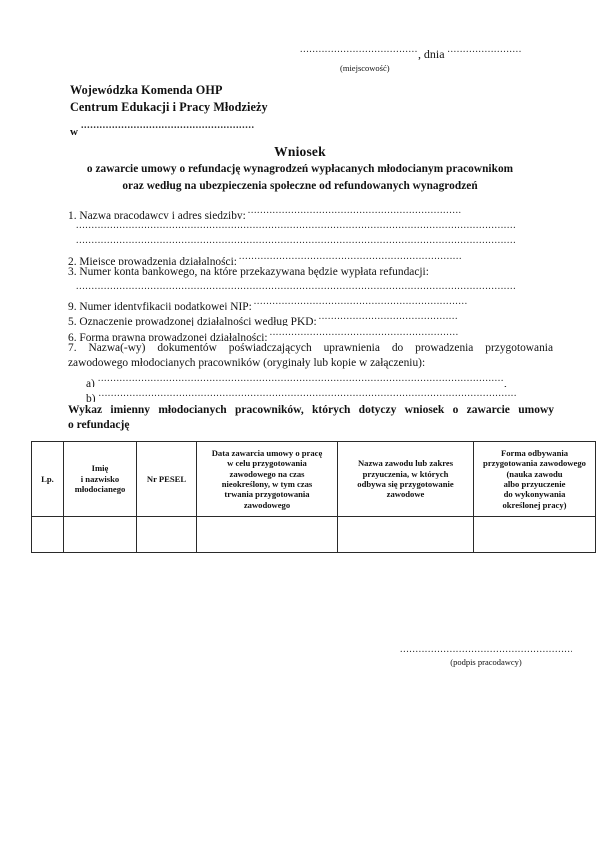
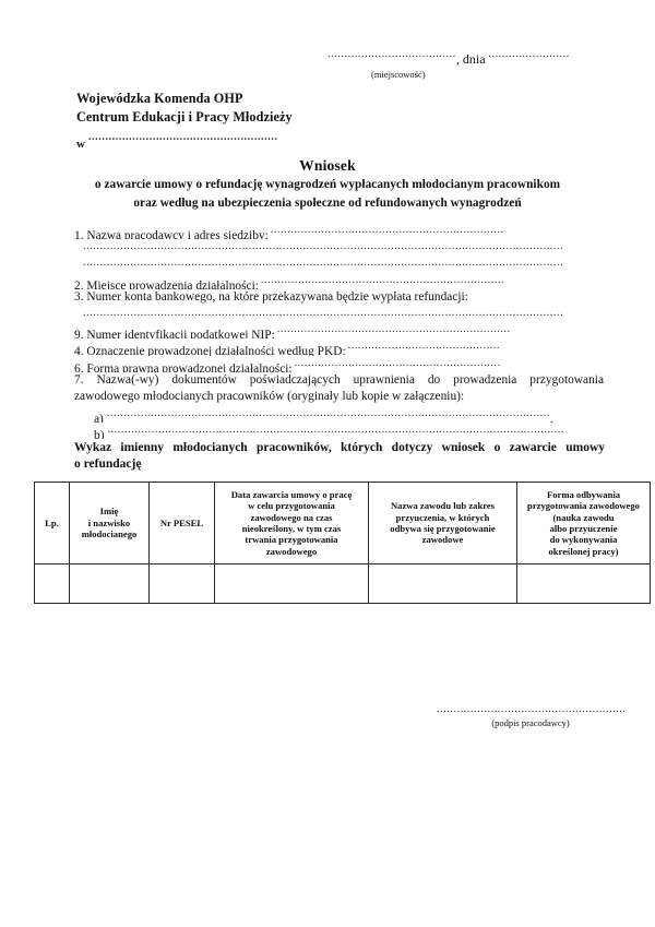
  ......................................, dnia ........................
  (miejscowość)
  Wojewódzka Komenda OHP
  Centrum Edukacji i Pracy Młodzieży
  w........................................................
  Wniosek
  o zawarcie umowy o refundację wynagrodzeń wypłacanych młodocianym pracownikom
  oraz według na ubezpieczenia społeczne od refundowanych wynagrodzeń
  1. Nazwa pracodawcy i adres siedziby: .....................................................................
  ..............................................................................................................................................
  ..............................................................................................................................................
  2. Miejsce prowadzenia działalności: ........................................................................
  3. Numer konta bankowego, na które przekazywana będzie wypłata refundacji:
  ..............................................................................................................................................
  9. Numer identyfikacji podatkowej NIP: .....................................................................
- 5. Oznaczenie prowadzonej działalności według PKD: .............................................
+ 4. Oznaczenie prowadzonej działalności według PKD: .............................................
  6. Forma prawna prowadzonej działalności: .............................................................
  7. Nazwa(-wy) dokumentów poświadczających uprawnienia do prowadzenia przygotowania
  zawodowego młodocianych pracowników (oryginały lub kopie w załączeniu):
  a) ...................................................................................................................................,
  b) .......................................................................................................................................
  Wykaz imienny młodocianych pracowników, których dotyczy wniosek o zawarcie umowy
  o refundację
  Lp.	Imię i nazwisko młodocianego	Nr PESEL	Data zawarcia umowy o pracę w celu przygotowania zawodowego na czas nieokreślony, w tym czas trwania przygotowania zawodowego	Nazwa zawodu lub zakres przyuczenia, w których odbywa się przygotowanie zawodowe	Forma odbywania przygotowania zawodowego (nauka zawodu albo przyuczenie do wykonywania określonej pracy)
  .......................................................
  (podpis pracodawcy)
